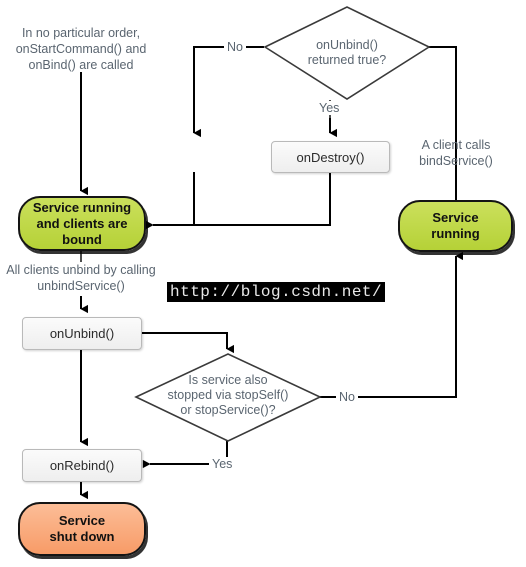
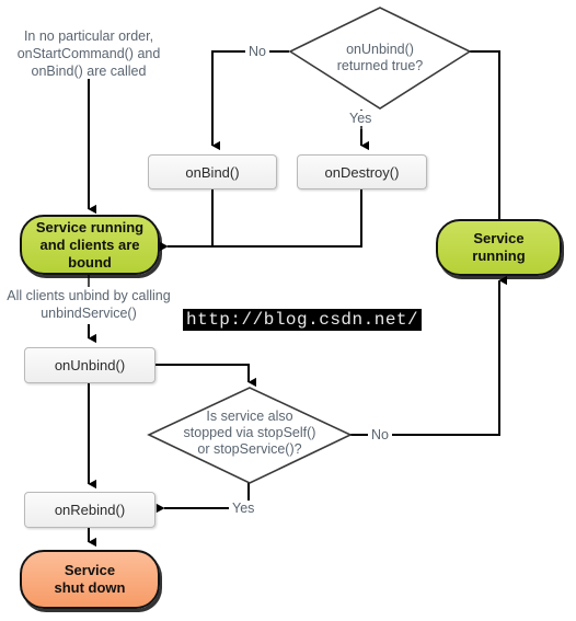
  onUnbind()
  returned true?
  Is service also
  stopped via stopSelf()
  or stopService()?
  In no particular order,
  onStartCommand() and
  onBind() are called
  All clients unbind by calling
  unbindService()
- A client calls
- bindService()
  No
  Yes
  No
  Yes
+ onBind()
  onDestroy()
  onUnbind()
  onRebind()
  Service running
  and clients are
  bound
  Service
  running
  Service
  shut down
  http://blog.csdn.net/
